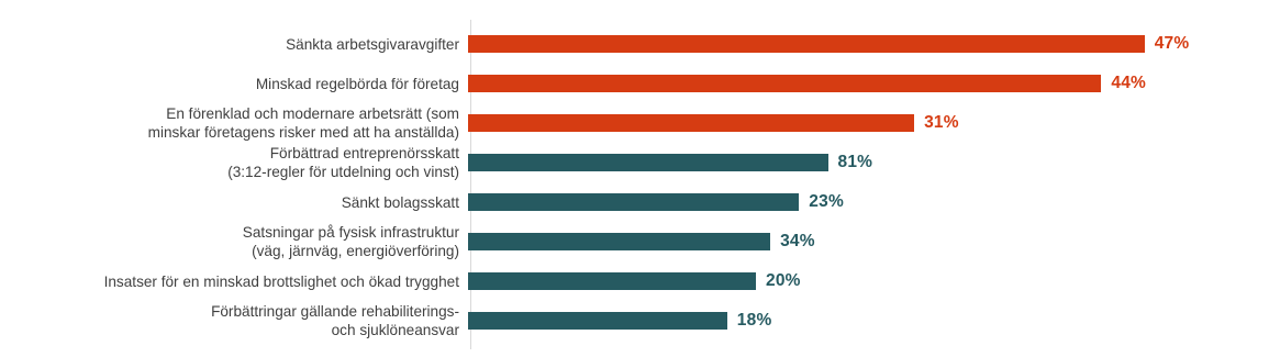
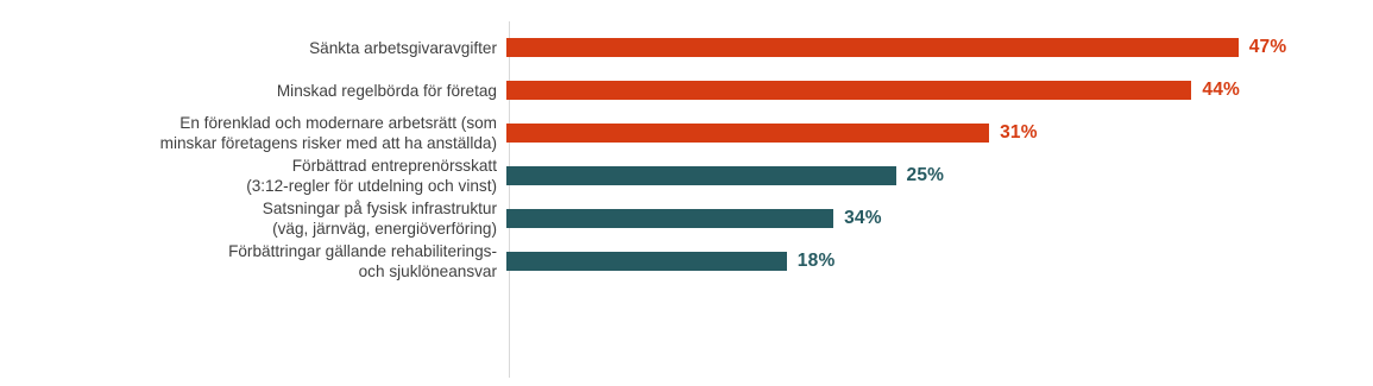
  Sänkta arbetsgivaravgifter
  47%
  Minskad regelbörda för företag
  44%
  En förenklad och modernare arbetsrätt (som
  minskar företagens risker med att ha anställda)
  31%
  Förbättrad entreprenörsskatt
  (3:12-regler för utdelning och vinst)
- 81%
+ 25%
- Sänkt bolagsskatt
- 23%
  Satsningar på fysisk infrastruktur
  (väg, järnväg, energiöverföring)
  34%
- Insatser för en minskad brottslighet och ökad trygghet
- 20%
  Förbättringar gällande rehabiliterings-
  och sjuklöneansvar
  18%
